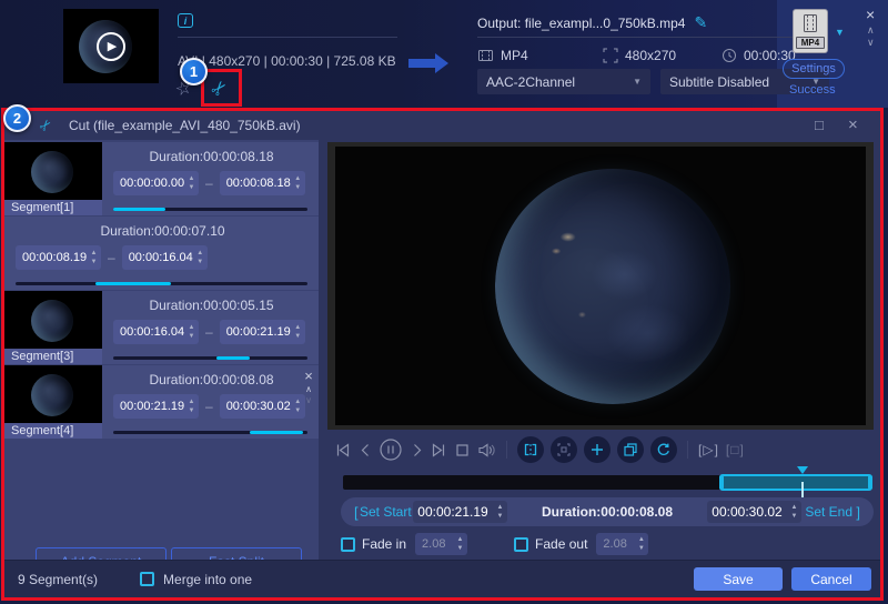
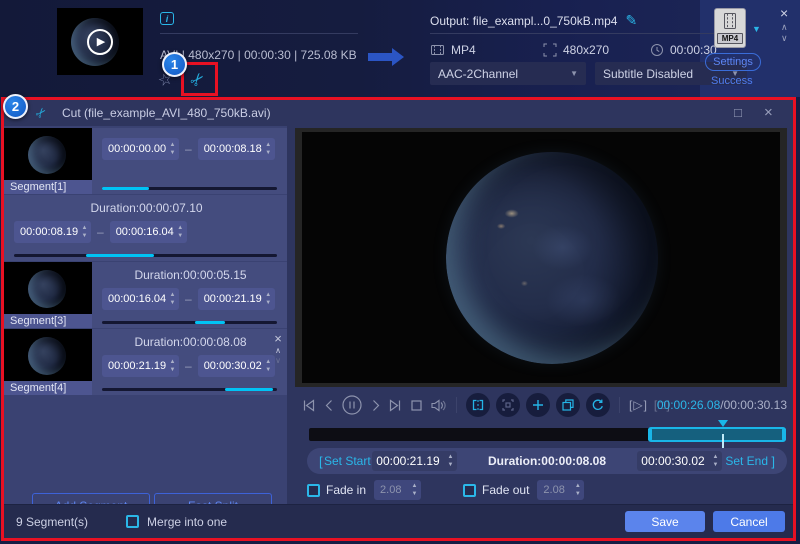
  ▶
  i
  A 480x270 | 00:00:30 | 725.08 KB
  1
  Output: file_exampl...0_750kB.mp4
  ✎
  MP4
  480x270
  00:00:30
  AAC-2Channel
  ▼
  Subtitle Disabled
  ▼
  MP4
  ▼
  ×
  ∧
  ∨
  Settings
  Success
  Cut (file_example_AVI_480_750kB.avi)
  □
  ×
  Segment[1]
- Duration:00:00:08.18
  00:00:00.00
  –
  00:00:08.18
  Duration:00:00:07.10
  00:00:08.19
  –
  00:00:16.04
  Segment[3]
  Duration:00:00:05.15
  00:00:16.04
  –
  00:00:21.19
  Segment[4]
  Duration:00:00:08.08
  00:00:21.19
  –
  00:00:30.02
  ×
  ∧
  ∨
  [▷]
  [□]
+ 00:00:26.08/00:00:30.13
  [
  Set Start
  00:00:21.19
  Duration:00:00:08.08
  00:00:30.02
  Set End
  ]
  Fade in
  2.08
  Fade out
  2.08
  9 Segment(s)
  Merge into one
  Save
  Cancel
  2
